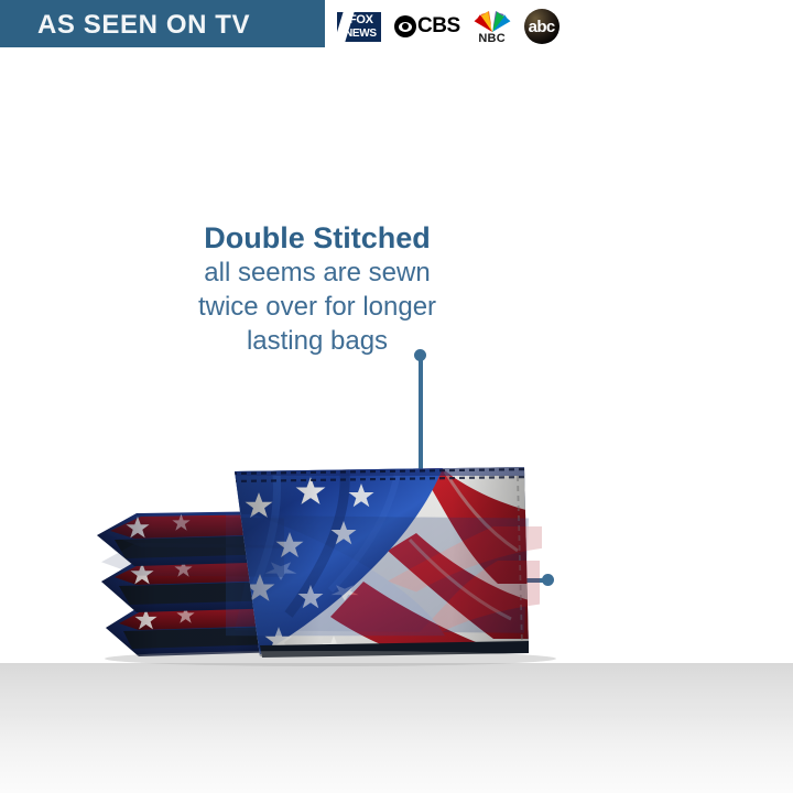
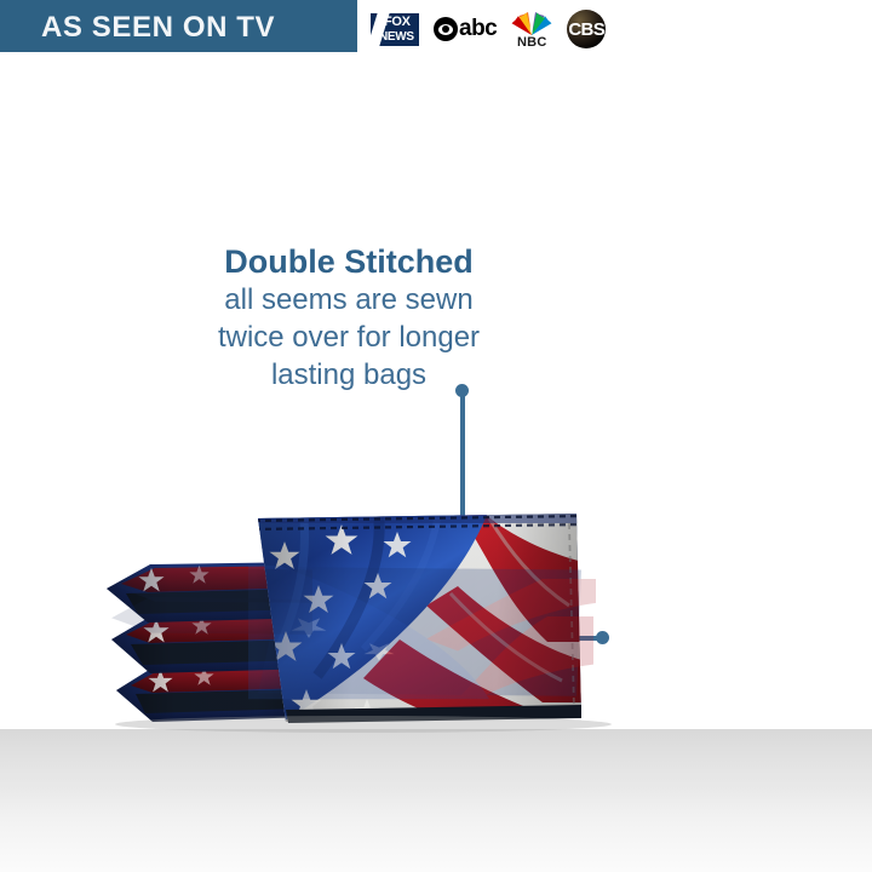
  AS SEEN ON TV
  FOX
  NEWS
- CBS
+ abc
  NBC
- abc
+ CBS
  Double Stitched
  all seems are sewn
  twice over for longer
  lasting bags
